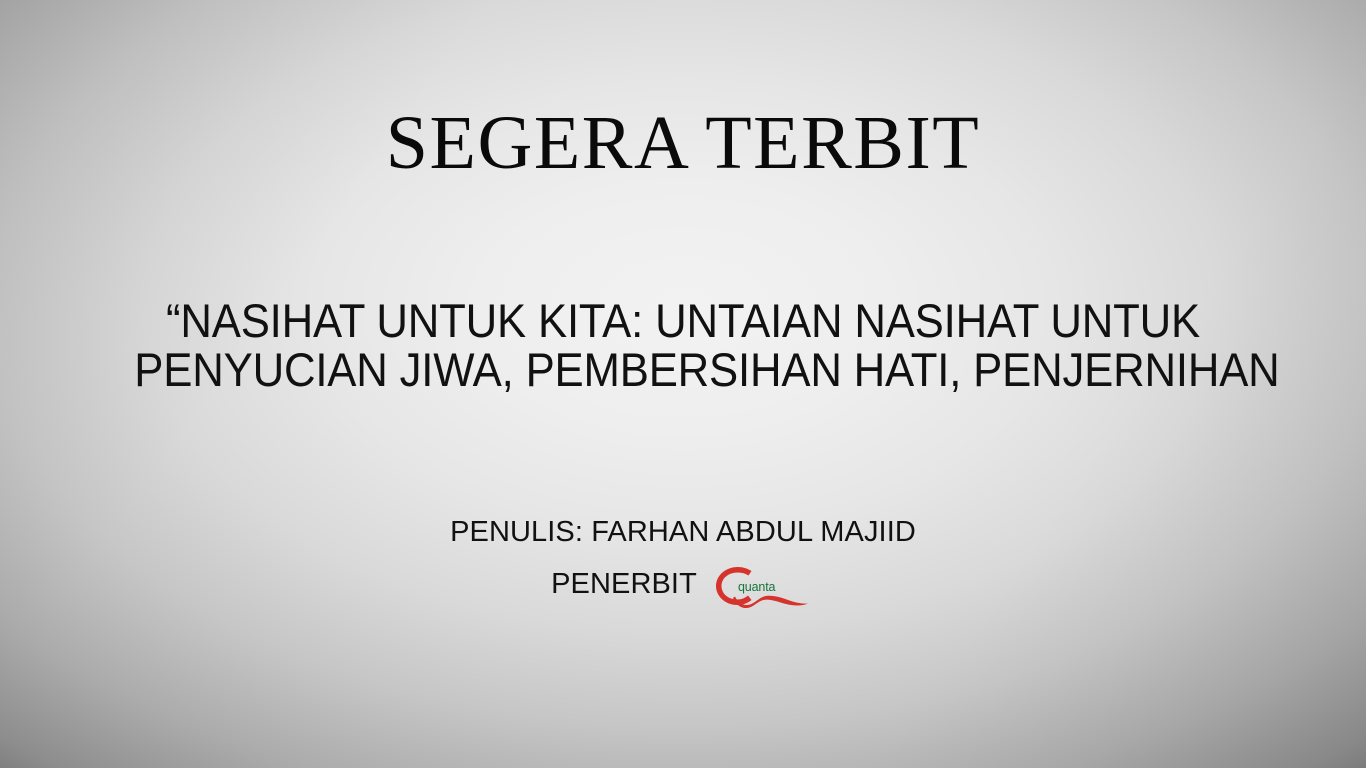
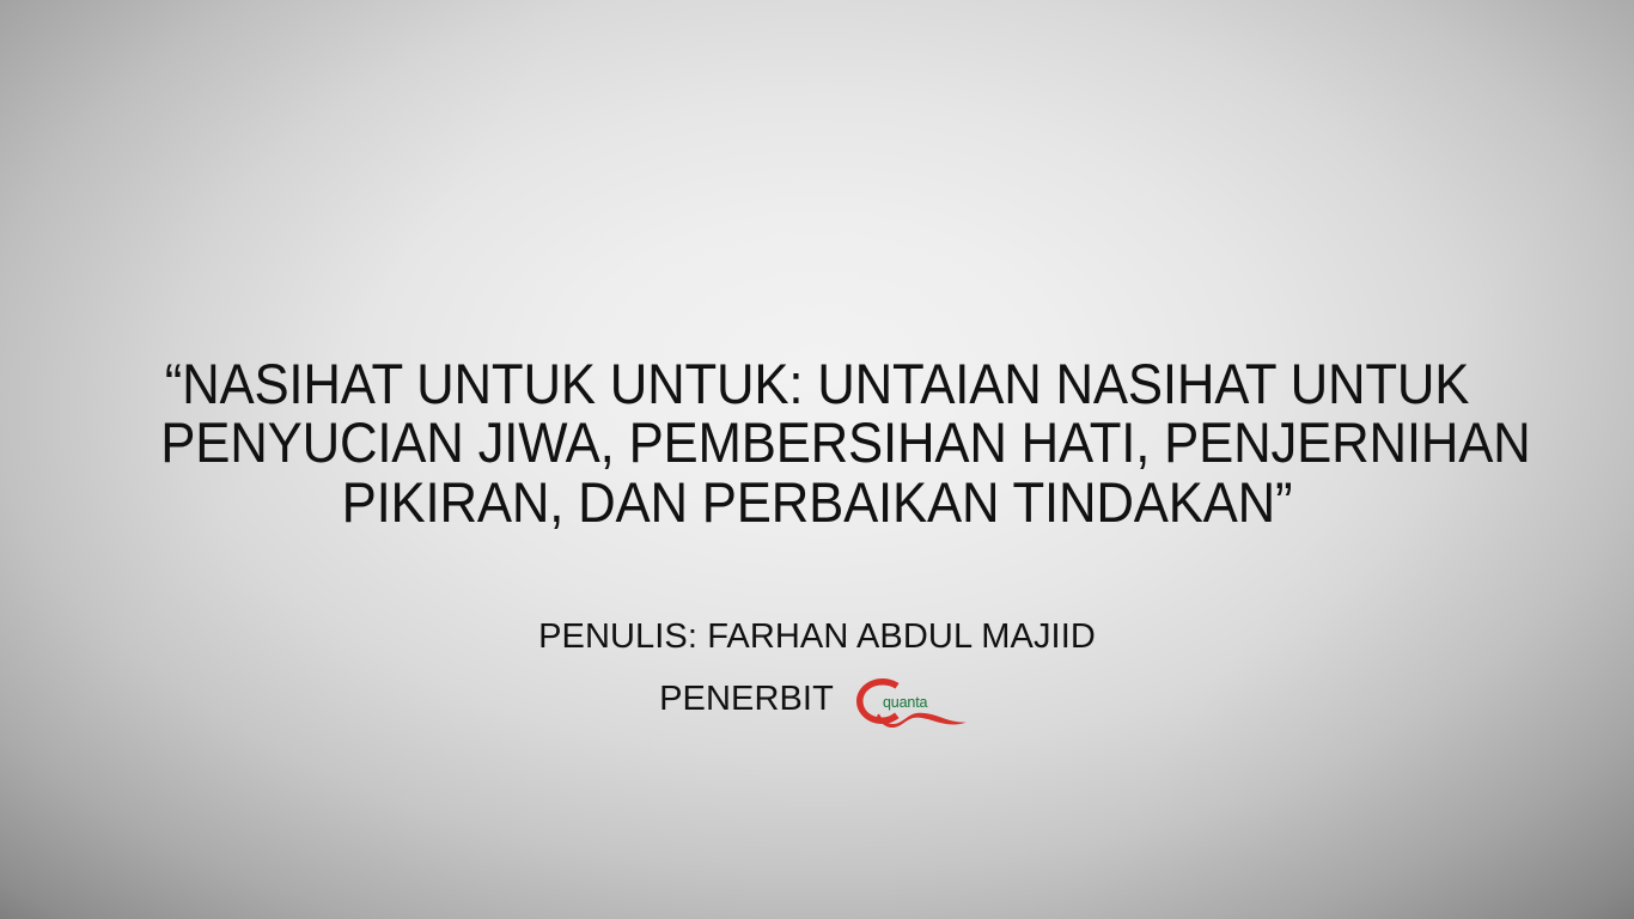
- SEGERA TERBIT
- “NASIHAT UNTUK KITA: UNTAIAN NASIHAT UNTUK
+ “NASIHAT UNTUK UNTUK: UNTAIAN NASIHAT UNTUK
  PENYUCIAN JIWA, PEMBERSIHAN HATI, PENJERNIHAN
+ PIKIRAN, DAN PERBAIKAN TINDAKAN”
  PENULIS: FARHAN ABDUL MAJIID
  PENERBIT
  quanta
